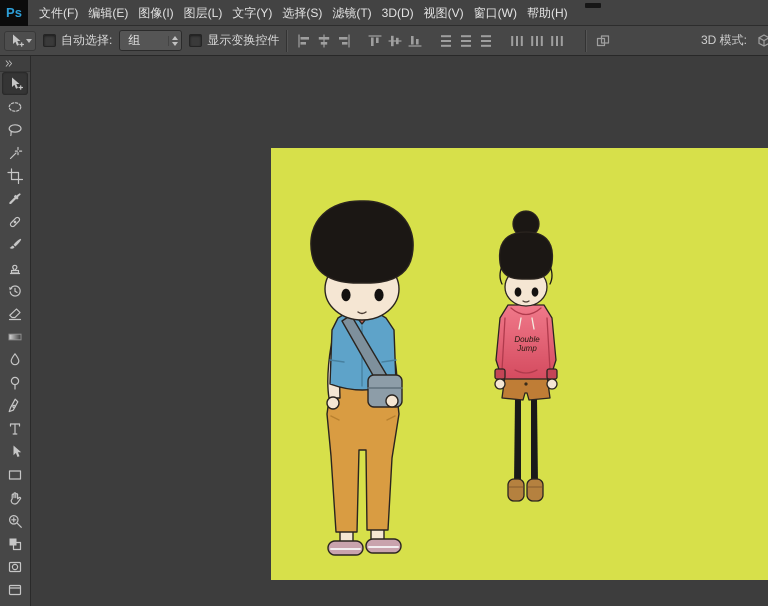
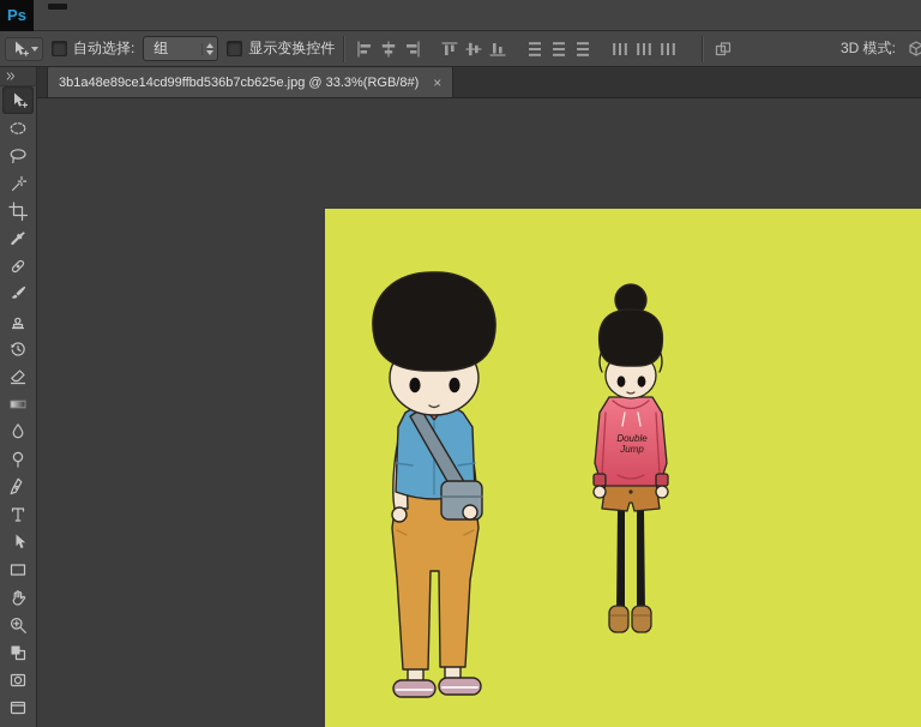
  Ps
- 文件(F)
- 编辑(E)
- 图像(I)
- 图层(L)
- 文字(Y)
- 选择(S)
- 滤镜(T)
- 3D(D)
- 视图(V)
- 窗口(W)
- 帮助(H)
  自动选择:
  组
  显示变换控件
  3D 模式:
+ 3b1a48e89ce14cd99ffbd536b7cb625e.jpg @ 33.3%(RGB/8#)
+ ×
  Double
  Jump
